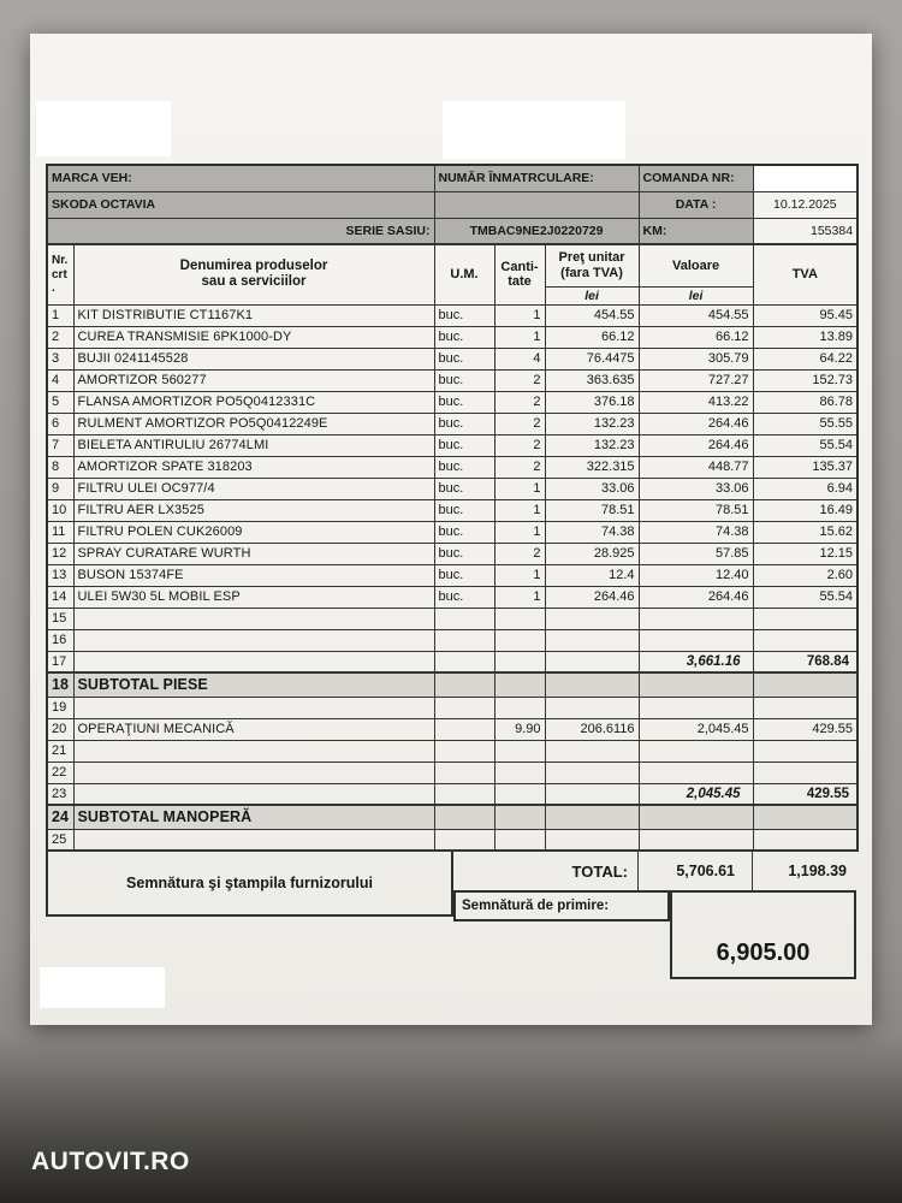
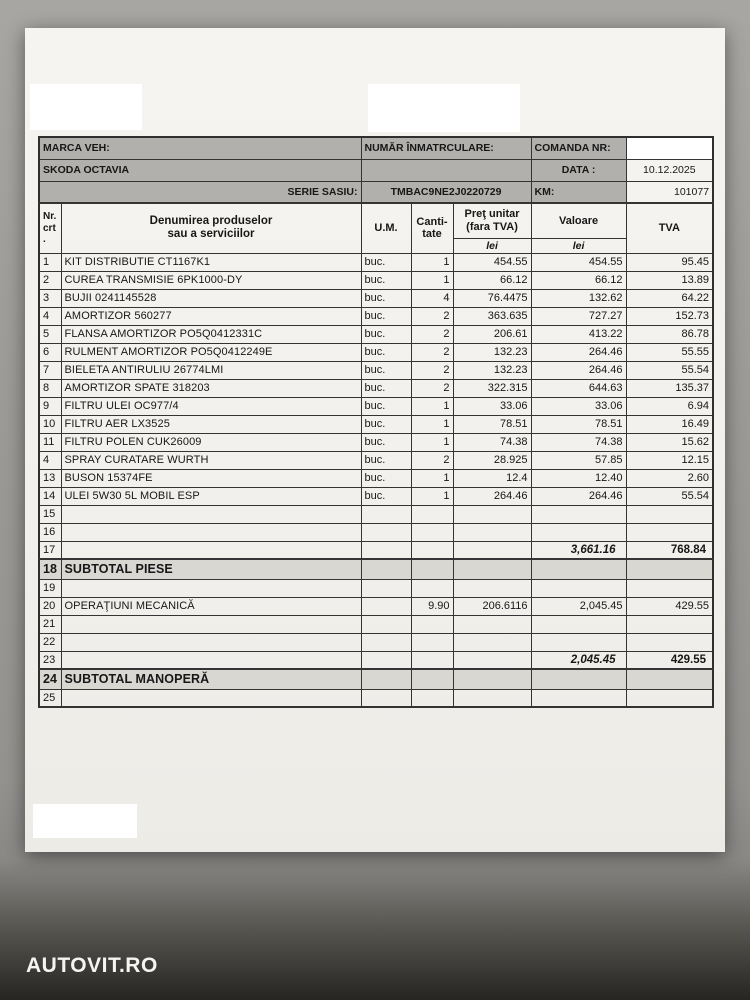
  MARCA VEH:	NUMĂR ÎNMATRCULARE:	COMANDA NR:
  SKODA OCTAVIA		DATA :	10.12.2025
- SERIE SASIU:	TMBAC9NE2J0220729	KM:	155384
+ SERIE SASIU:	TMBAC9NE2J0220729	KM:	101077
  Nr. crt .	Denumirea produselor sau a serviciilor	U.M.	Canti- tate	Preţ unitar (fara TVA) lei	Valoare lei	TVA
  1	KIT DISTRIBUTIE CT1167K1	buc.	1	454.55	454.55	95.45
  2	CUREA TRANSMISIE 6PK1000-DY	buc.	1	66.12	66.12	13.89
- 3	BUJII 0241145528	buc.	4	76.4475	305.79	64.22
+ 3	BUJII 0241145528	buc.	4	76.4475	132.62	64.22
  4	AMORTIZOR 560277	buc.	2	363.635	727.27	152.73
- 5	FLANSA AMORTIZOR PO5Q0412331C	buc.	2	376.18	413.22	86.78
+ 5	FLANSA AMORTIZOR PO5Q0412331C	buc.	2	206.61	413.22	86.78
  6	RULMENT AMORTIZOR PO5Q0412249E	buc.	2	132.23	264.46	55.55
  7	BIELETA ANTIRULIU 26774LMI	buc.	2	132.23	264.46	55.54
- 8	AMORTIZOR SPATE 318203	buc.	2	322.315	448.77	135.37
+ 8	AMORTIZOR SPATE 318203	buc.	2	322.315	644.63	135.37
  9	FILTRU ULEI OC977/4	buc.	1	33.06	33.06	6.94
  10	FILTRU AER LX3525	buc.	1	78.51	78.51	16.49
  11	FILTRU POLEN CUK26009	buc.	1	74.38	74.38	15.62
- 12	SPRAY CURATARE WURTH	buc.	2	28.925	57.85	12.15
+ 4	SPRAY CURATARE WURTH	buc.	2	28.925	57.85	12.15
  13	BUSON 15374FE	buc.	1	12.4	12.40	2.60
  14	ULEI 5W30 5L MOBIL ESP	buc.	1	264.46	264.46	55.54
  15
  16
  17					3,661.16	768.84
  18	SUBTOTAL PIESE
  19
  20	OPERAŢIUNI MECANICĂ		9.90	206.6116	2,045.45	429.55
  21
  22
  23					2,045.45	429.55
  24	SUBTOTAL MANOPERĂ
  25
- Semnătura şi ştampila furnizorului
- TOTAL:
- 5,706.61
- 1,198.39
- Semnătură de primire:
- 6,905.00
  AUTOVIT.RO
